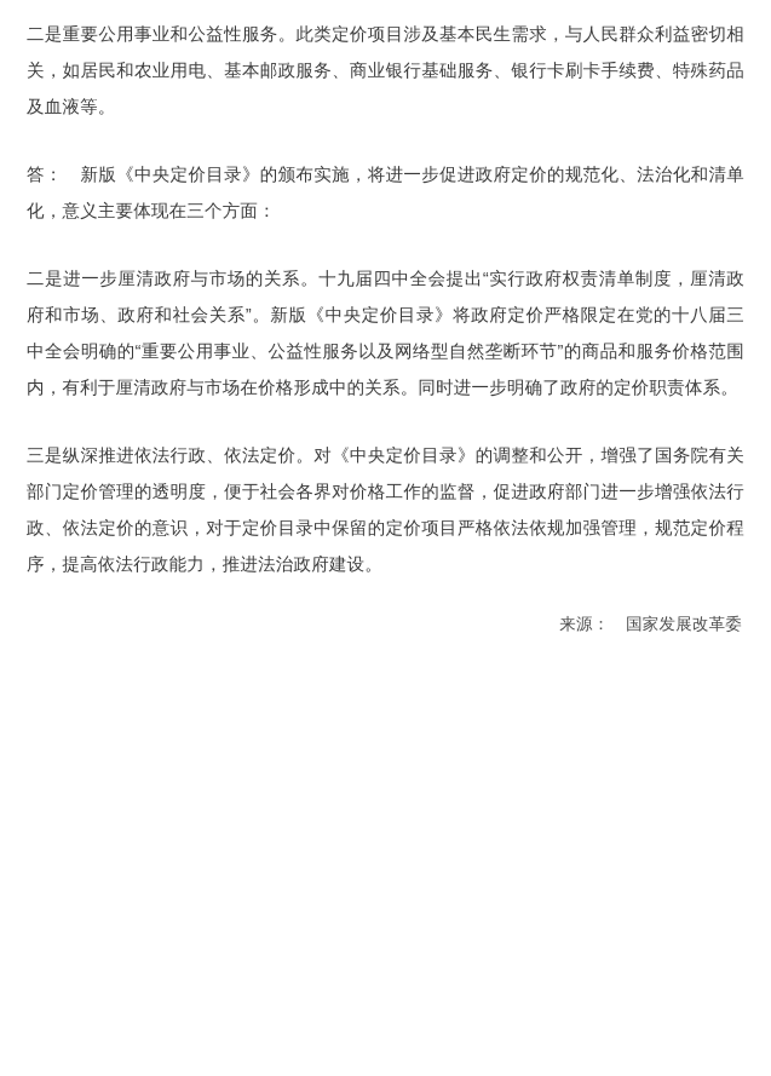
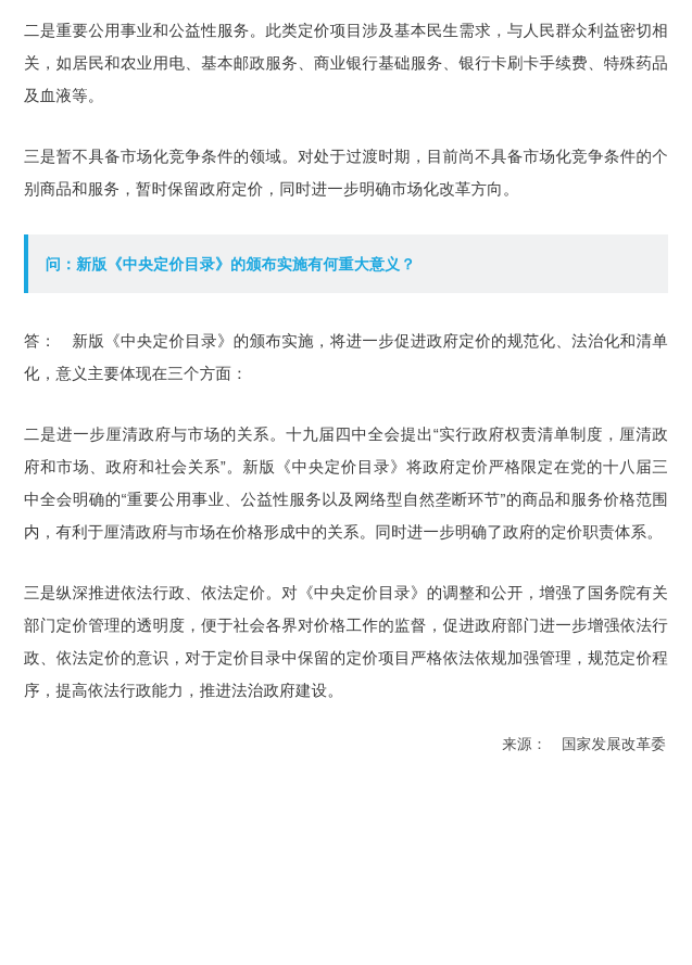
  二是重要公用事业和公益性服务。此类定价项目涉及基本民生需求，与人民群众利益密切相关，如居民和农业用电、基本邮政服务、商业银行基础服务、银行卡刷卡手续费、特殊药品及血液等。
+ 三是暂不具备市场化竞争条件的领域。对处于过渡时期，目前尚不具备市场化竞争条件的个别商品和服务，暂时保留政府定价，同时进一步明确市场化改革方向。
+ 问：新版《中央定价目录》的颁布实施有何重大意义？
  答： 新版《中央定价目录》的颁布实施，将进一步促进政府定价的规范化、法治化和清单化，意义主要体现在三个方面：
  二是进一步厘清政府与市场的关系。十九届四中全会提出“实行政府权责清单制度，厘清政府和市场、政府和社会关系”。新版《中央定价目录》将政府定价严格限定在党的十八届三中全会明确的“重要公用事业、公益性服务以及网络型自然垄断环节”的商品和服务价格范围内，有利于厘清政府与市场在价格形成中的关系。同时进一步明确了政府的定价职责体系。
  三是纵深推进依法行政、依法定价。对《中央定价目录》的调整和公开，增强了国务院有关部门定价管理的透明度，便于社会各界对价格工作的监督，促进政府部门进一步增强依法行政、依法定价的意识，对于定价目录中保留的定价项目严格依法依规加强管理，规范定价程序，提高依法行政能力，推进法治政府建设。
  来源： 国家发展改革委
